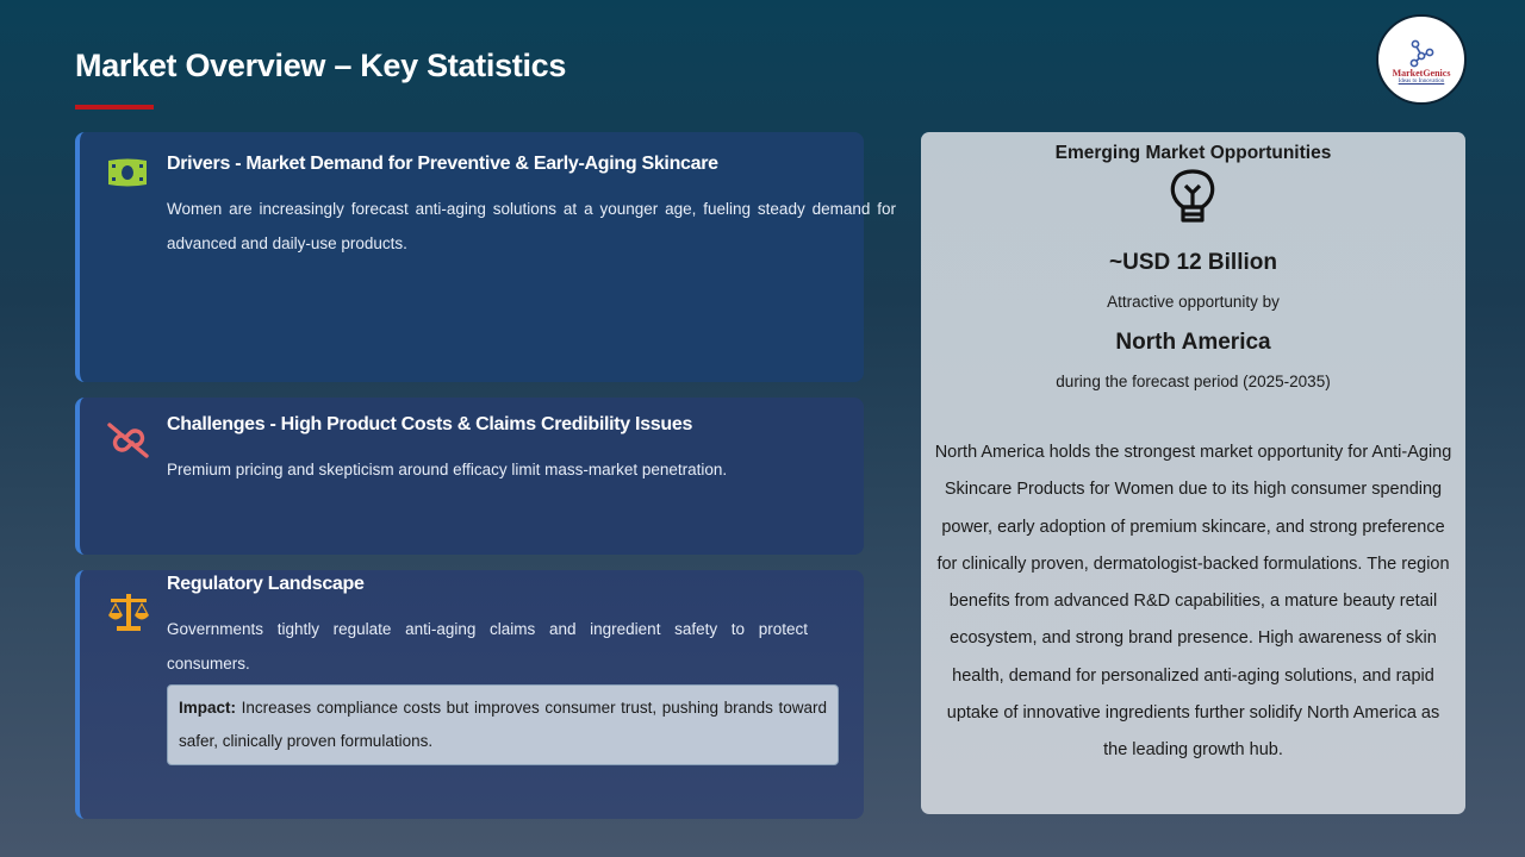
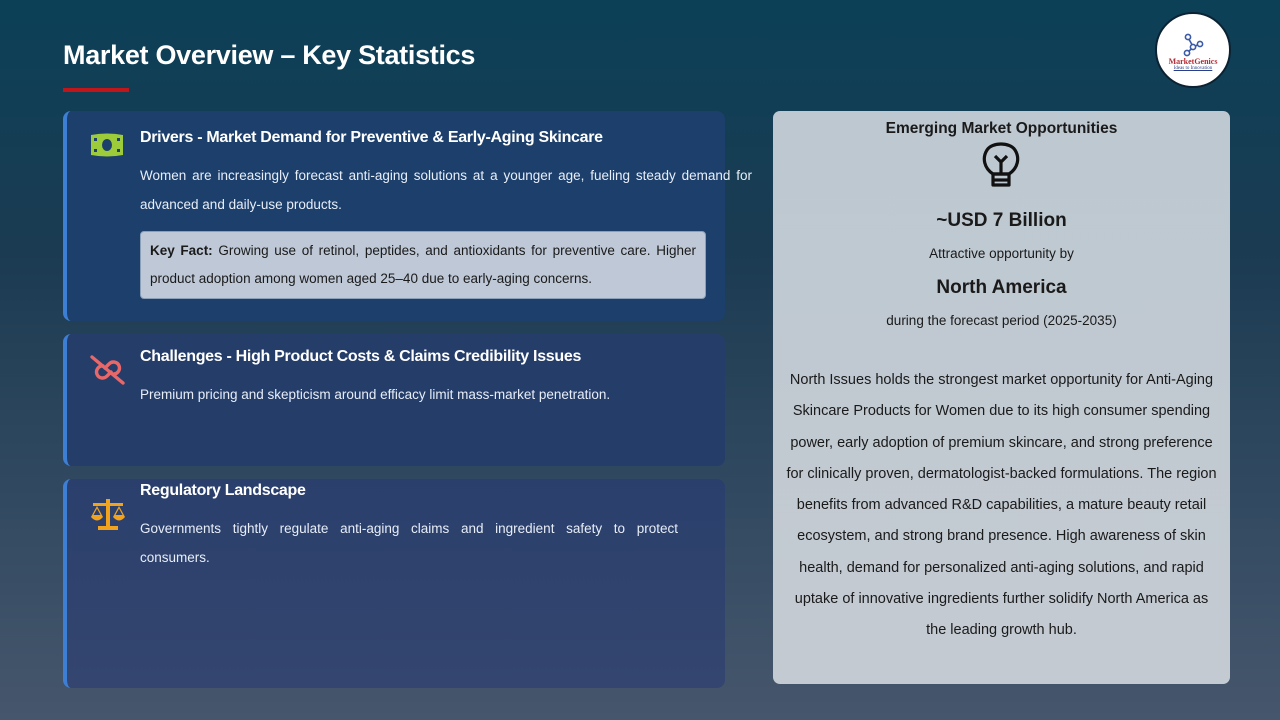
  Market Overview – Key Statistics
  MarketGenics
  Drivers - Market Demand for Preventive & Early-Aging Skincare
  Women are increasingly forecast anti-aging solutions at a younger age, fueling steady demand for advanced and daily-use products.
+ Key Fact: Growing use of retinol, peptides, and antioxidants for preventive care. Higher product adoption among women aged 25–40 due to early-aging concerns.
  Challenges - High Product Costs & Claims Credibility Issues
  Premium pricing and skepticism around efficacy limit mass-market penetration.
  Regulatory Landscape
  Governments tightly regulate anti-aging claims and ingredient safety to protect consumers.
- Impact: Increases compliance costs but improves consumer trust, pushing brands toward safer, clinically proven formulations.
  Emerging Market Opportunities
- ~USD 12 Billion
+ ~USD 7 Billion
  Attractive opportunity by
  North America
  during the forecast period (2025-2035)
- North America holds the strongest market opportunity for Anti-Aging Skincare Products for Women due to its high consumer spending power, early adoption of premium skincare, and strong preference for clinically proven, dermatologist-backed formulations. The region benefits from advanced R&D capabilities, a mature beauty retail ecosystem, and strong brand presence. High awareness of skin health, demand for personalized anti-aging solutions, and rapid uptake of innovative ingredients further solidify North America as the leading growth hub.
+ North Issues holds the strongest market opportunity for Anti-Aging Skincare Products for Women due to its high consumer spending power, early adoption of premium skincare, and strong preference for clinically proven, dermatologist-backed formulations. The region benefits from advanced R&D capabilities, a mature beauty retail ecosystem, and strong brand presence. High awareness of skin health, demand for personalized anti-aging solutions, and rapid uptake of innovative ingredients further solidify North America as the leading growth hub.
